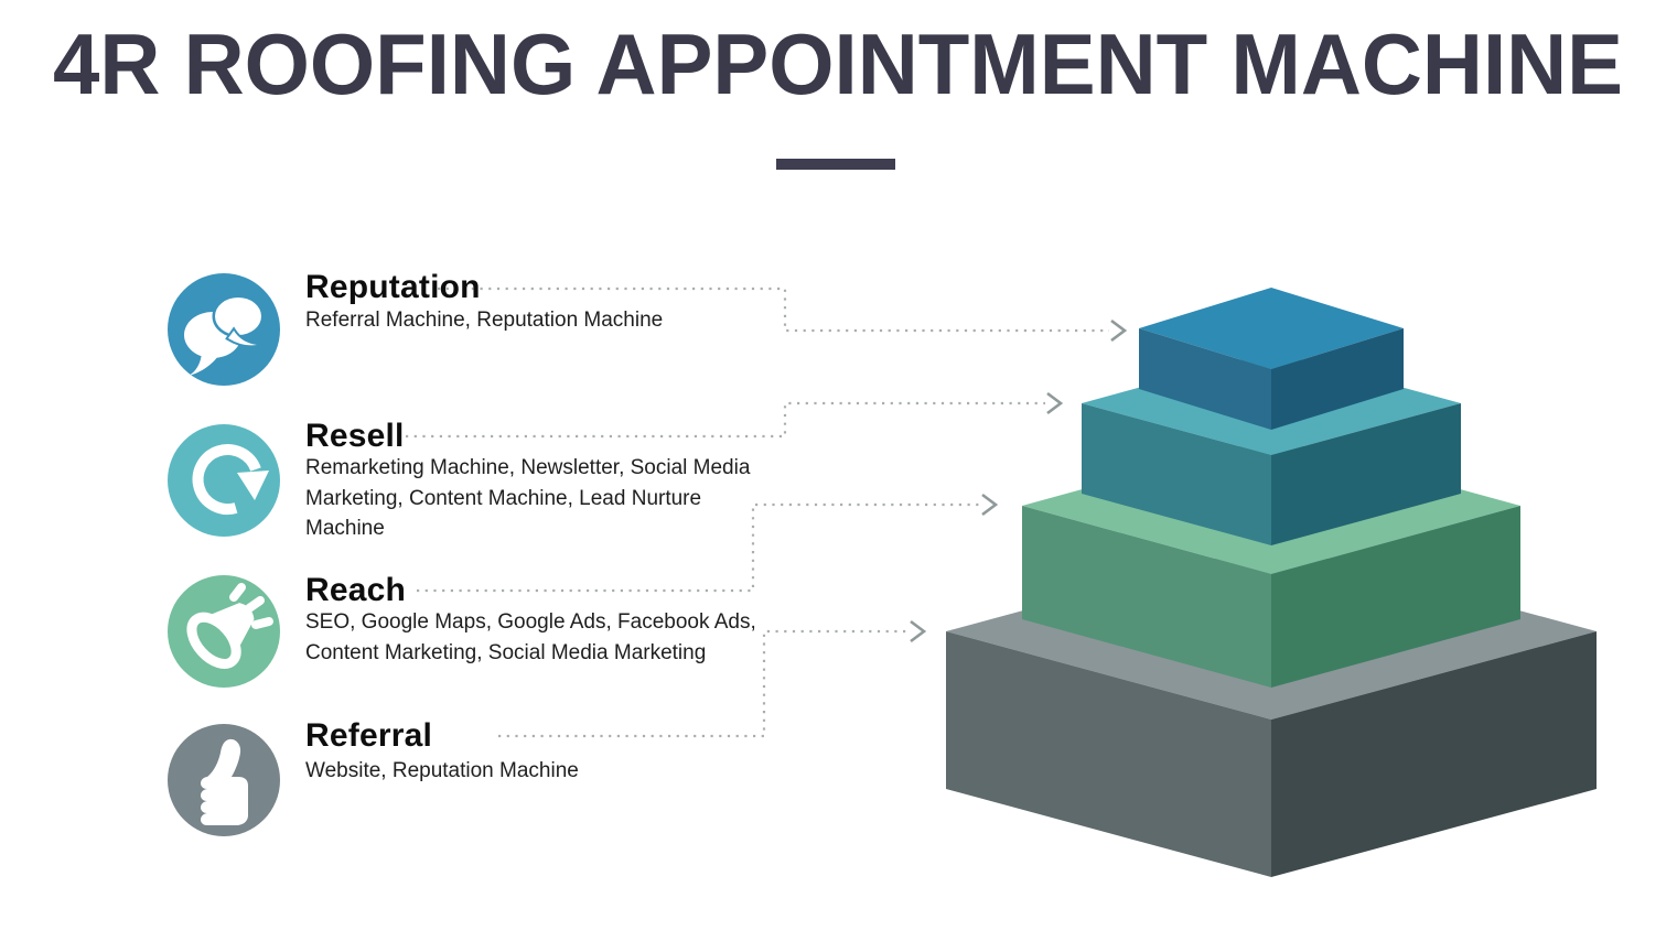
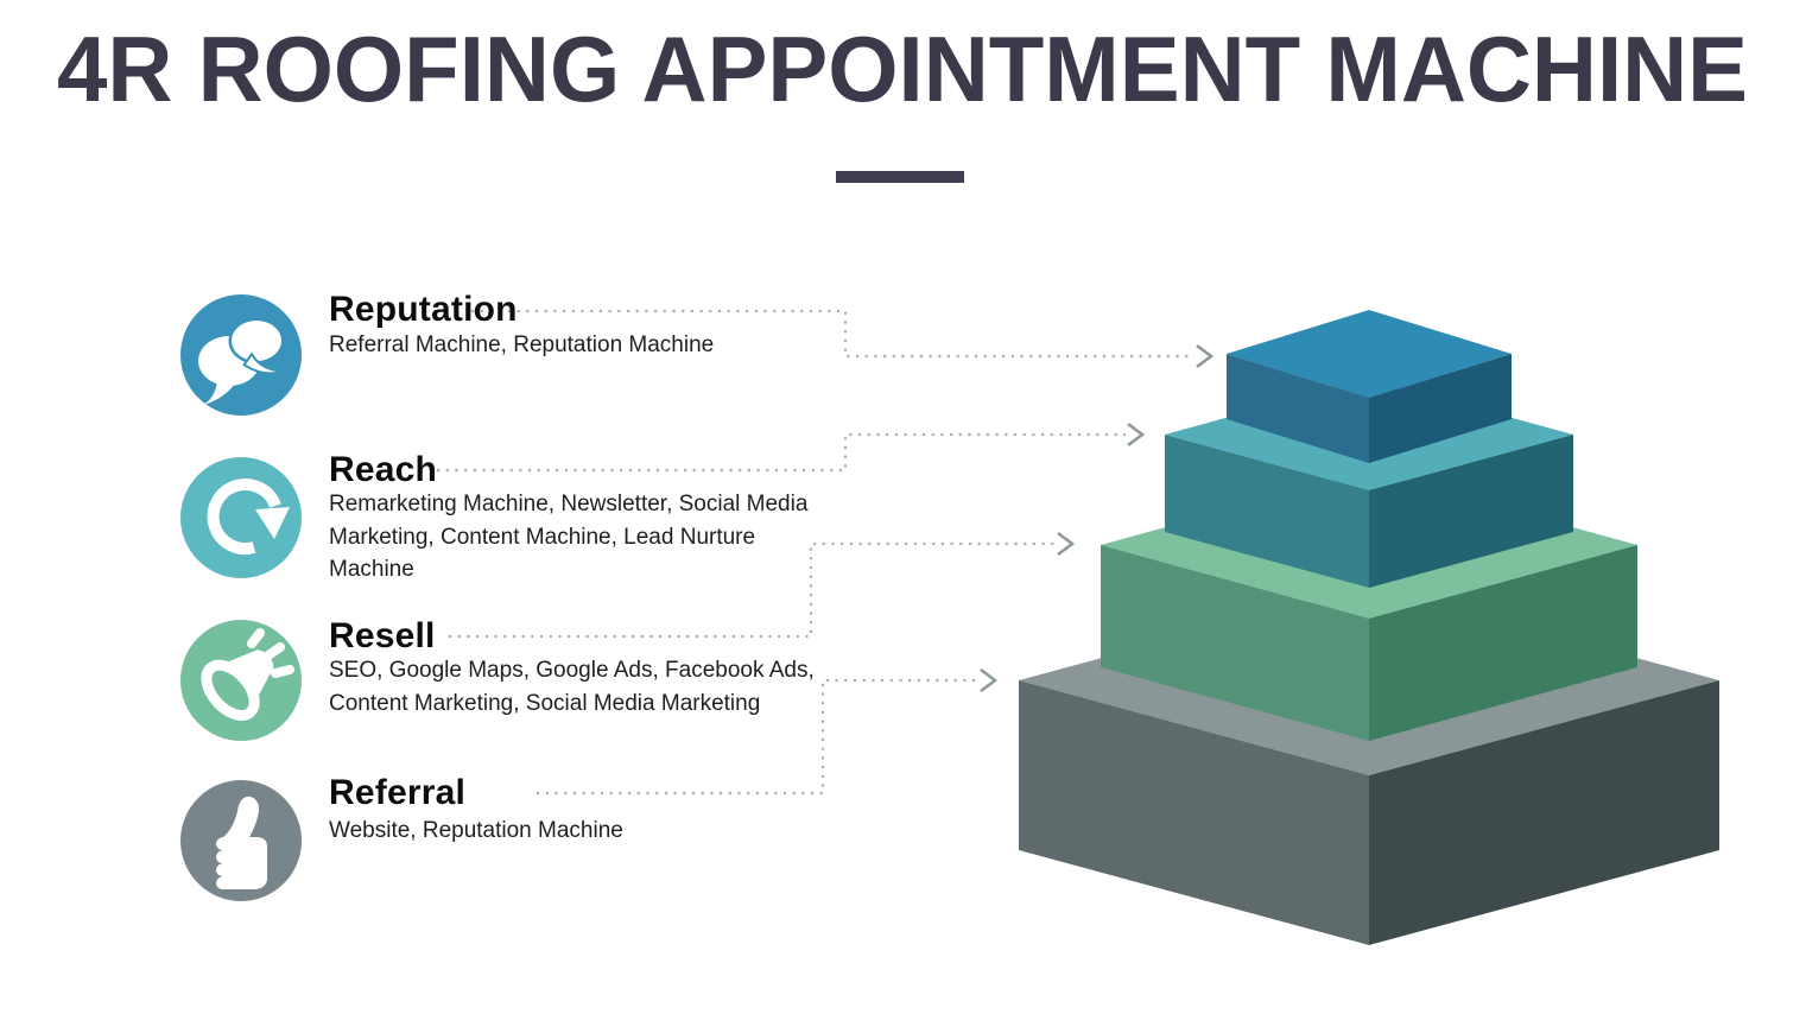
  4R ROOFING APPOINTMENT MACHINE
  Reputation
  Referral Machine, Reputation Machine
- Resell
+ Reach
  Remarketing Machine, Newsletter, Social Media Marketing, Content Machine, Lead Nurture Machine
- Reach
+ Resell
  SEO, Google Maps, Google Ads, Facebook Ads, Content Marketing, Social Media Marketing
  Referral
  Website, Reputation Machine
